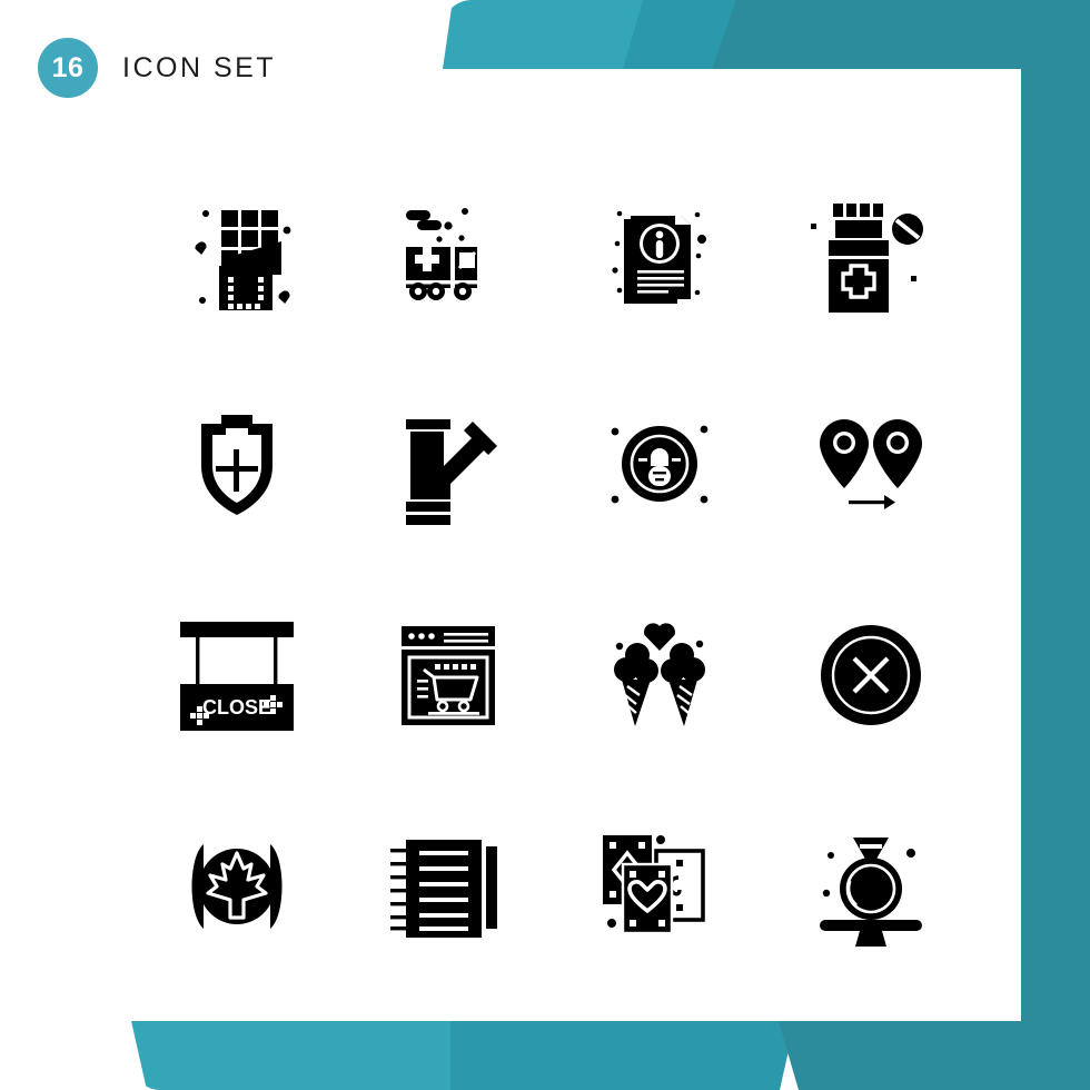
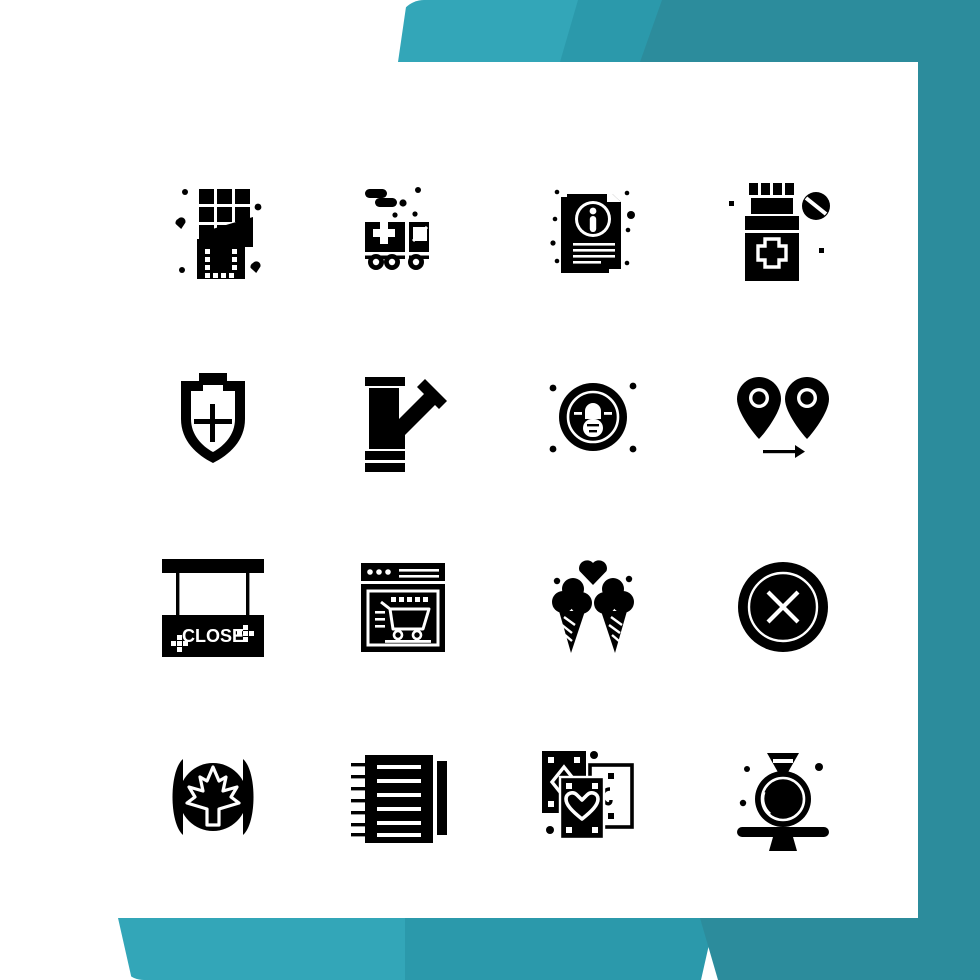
- 16
- ICON SET
  CLOS
